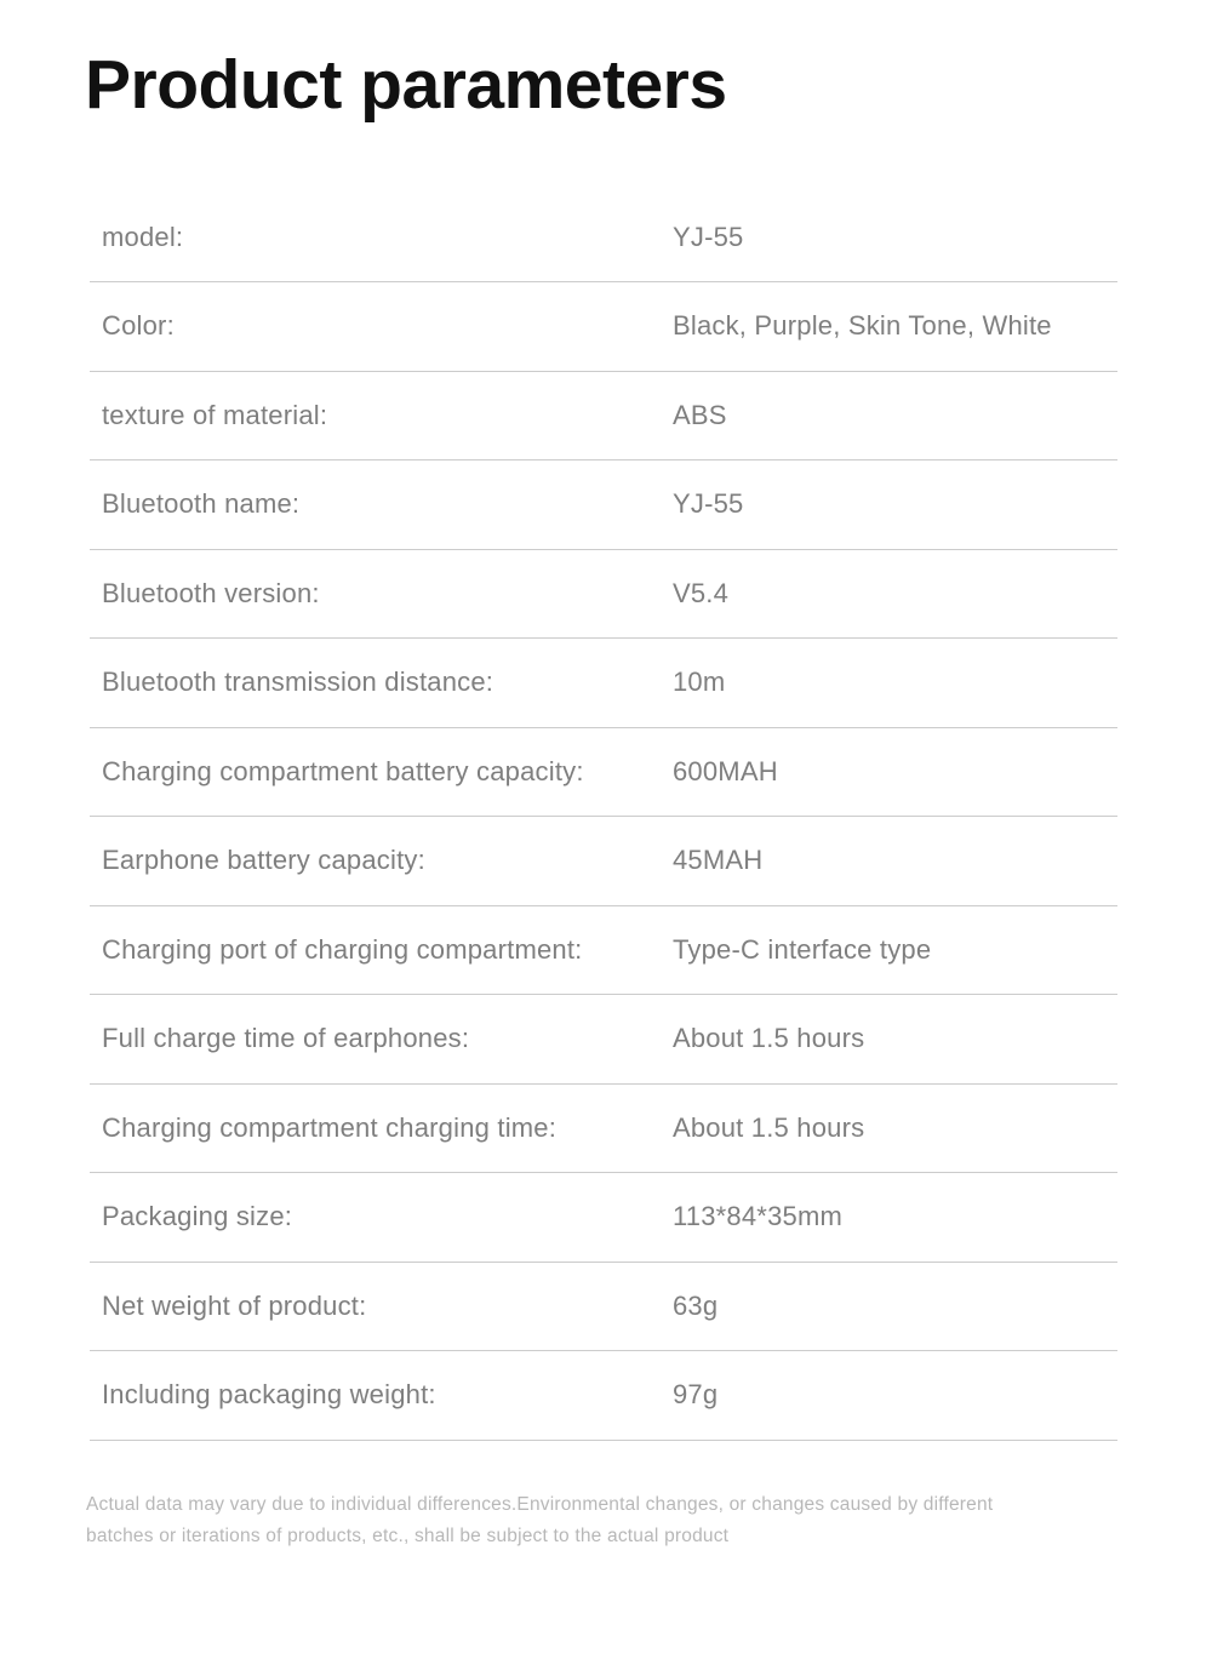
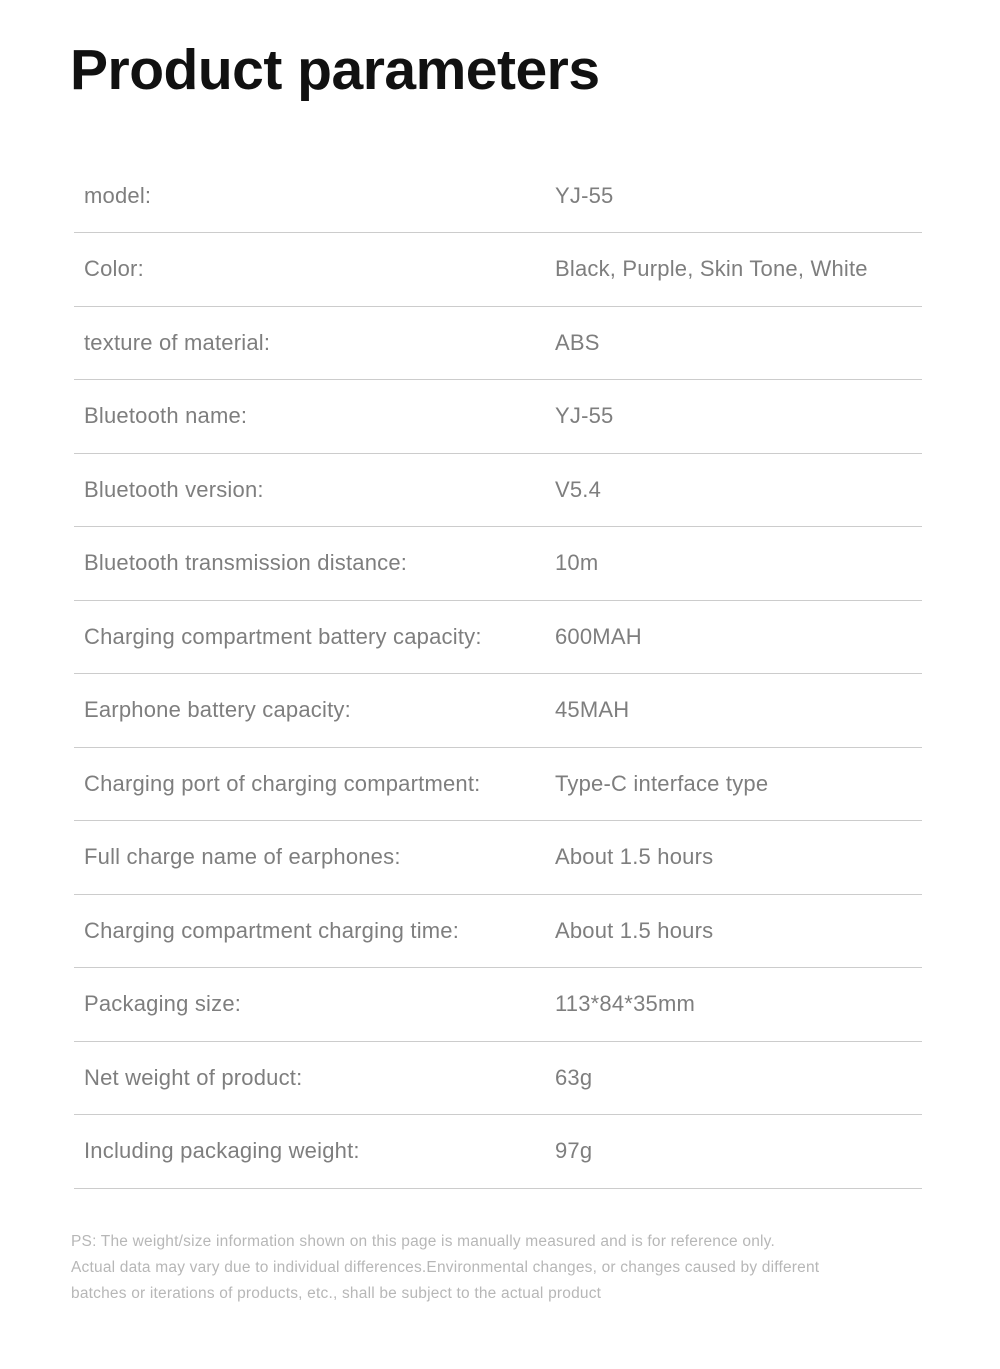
  Product parameters
  model:
  YJ-55
  Color:
  Black, Purple, Skin Tone, White
  texture of material:
  ABS
  Bluetooth name:
  YJ-55
  Bluetooth version:
  V5.4
  Bluetooth transmission distance:
  10m
  Charging compartment battery capacity:
  600MAH
  Earphone battery capacity:
  45MAH
  Charging port of charging compartment:
  Type-C interface type
- Full charge time of earphones:
+ Full charge name of earphones:
  About 1.5 hours
  Charging compartment charging time:
  About 1.5 hours
  Packaging size:
  113*84*35mm
  Net weight of product:
  63g
  Including packaging weight:
  97g
+ PS: The weight/size information shown on this page is manually measured and is for reference only.
  Actual data may vary due to individual differences.Environmental changes, or changes caused by different
  batches or iterations of products, etc., shall be subject to the actual product
